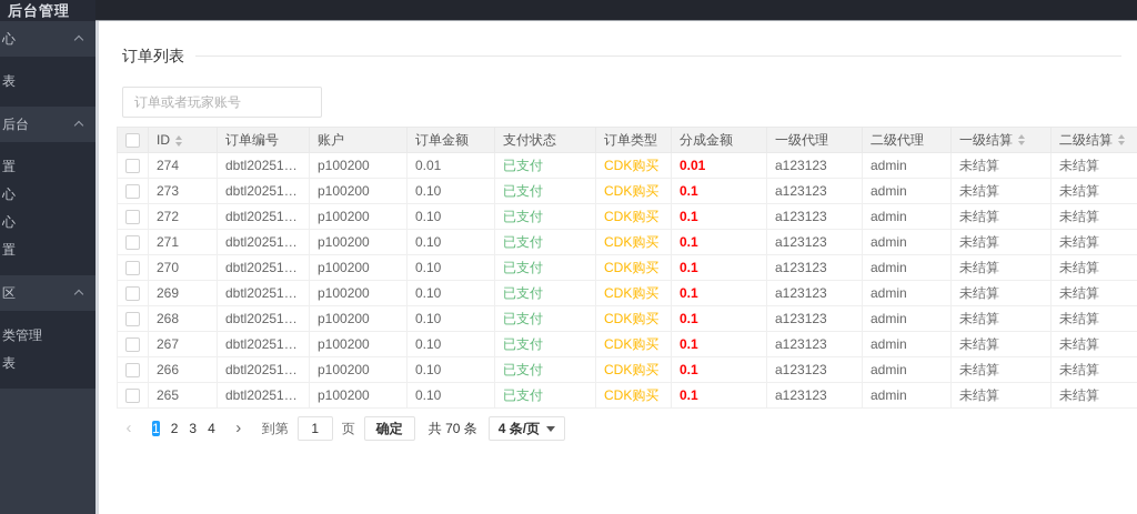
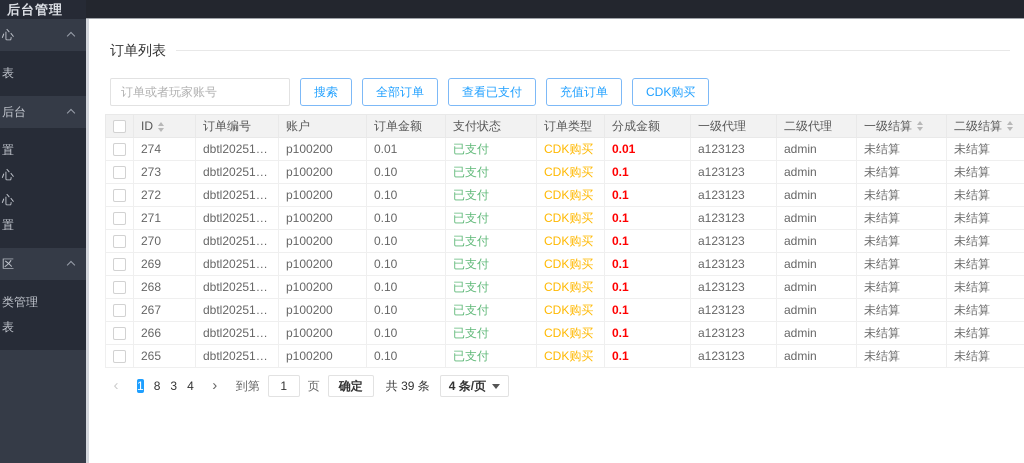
  后台管理
  心
  表
  后台
  置
  心
  心
  置
  区
  类管理
  表
  订单列表
  订单或者玩家账号
+ 搜索 全部订单 查看已支付 充值订单 CDK购买
  	ID	订单编号	账户	订单金额	支付状态	订单类型	分成金额	一级代理	二级代理	一级结算	二级结算
  	274	dbtl20251024	p100200	0.01	已支付	CDK购买	0.01	a123123	admin	未结算	未结算
  	273	dbtl20251024	p100200	0.10	已支付	CDK购买	0.1	a123123	admin	未结算	未结算
  	272	dbtl20251024	p100200	0.10	已支付	CDK购买	0.1	a123123	admin	未结算	未结算
  	271	dbtl20251024	p100200	0.10	已支付	CDK购买	0.1	a123123	admin	未结算	未结算
  	270	dbtl20251024	p100200	0.10	已支付	CDK购买	0.1	a123123	admin	未结算	未结算
  	269	dbtl20251024	p100200	0.10	已支付	CDK购买	0.1	a123123	admin	未结算	未结算
  	268	dbtl20251024	p100200	0.10	已支付	CDK购买	0.1	a123123	admin	未结算	未结算
  	267	dbtl20251024	p100200	0.10	已支付	CDK购买	0.1	a123123	admin	未结算	未结算
  	266	dbtl20251024	p100200	0.10	已支付	CDK购买	0.1	a123123	admin	未结算	未结算
  	265	dbtl20251024	p100200	0.10	已支付	CDK购买	0.1	a123123	admin	未结算	未结算
  ‹
- 1 2 3 4
+ 1 8 3 4
  ›
  到第
  1
  页
  确定
- 共 70 条
+ 共 39 条
  4 条/页
